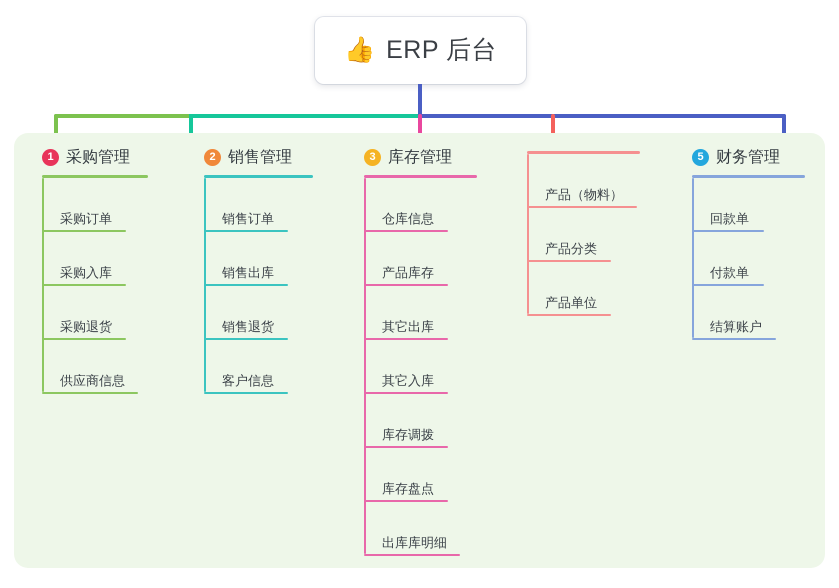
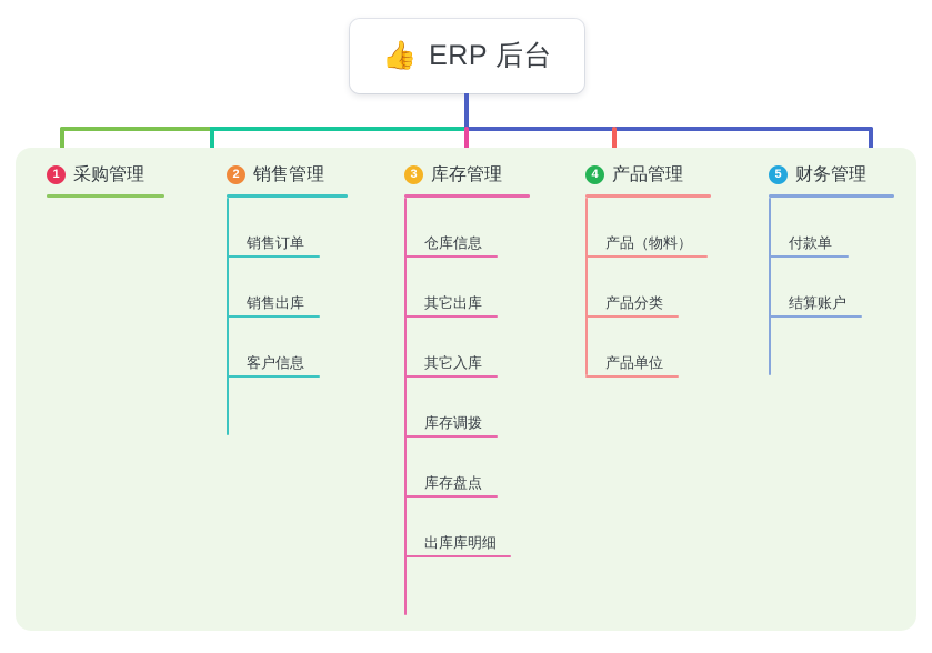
  👍
  ERP 后台
  1
  采购管理
- 采购订单
- 采购入库
- 采购退货
- 供应商信息
  2
  销售管理
  销售订单
  销售出库
- 销售退货
  客户信息
  3
  库存管理
  仓库信息
- 产品库存
  其它出库
  其它入库
  库存调拨
  库存盘点
  出库库明细
+ 4
+ 产品管理
  产品（物料）
  产品分类
  产品单位
  5
  财务管理
- 回款单
  付款单
  结算账户
